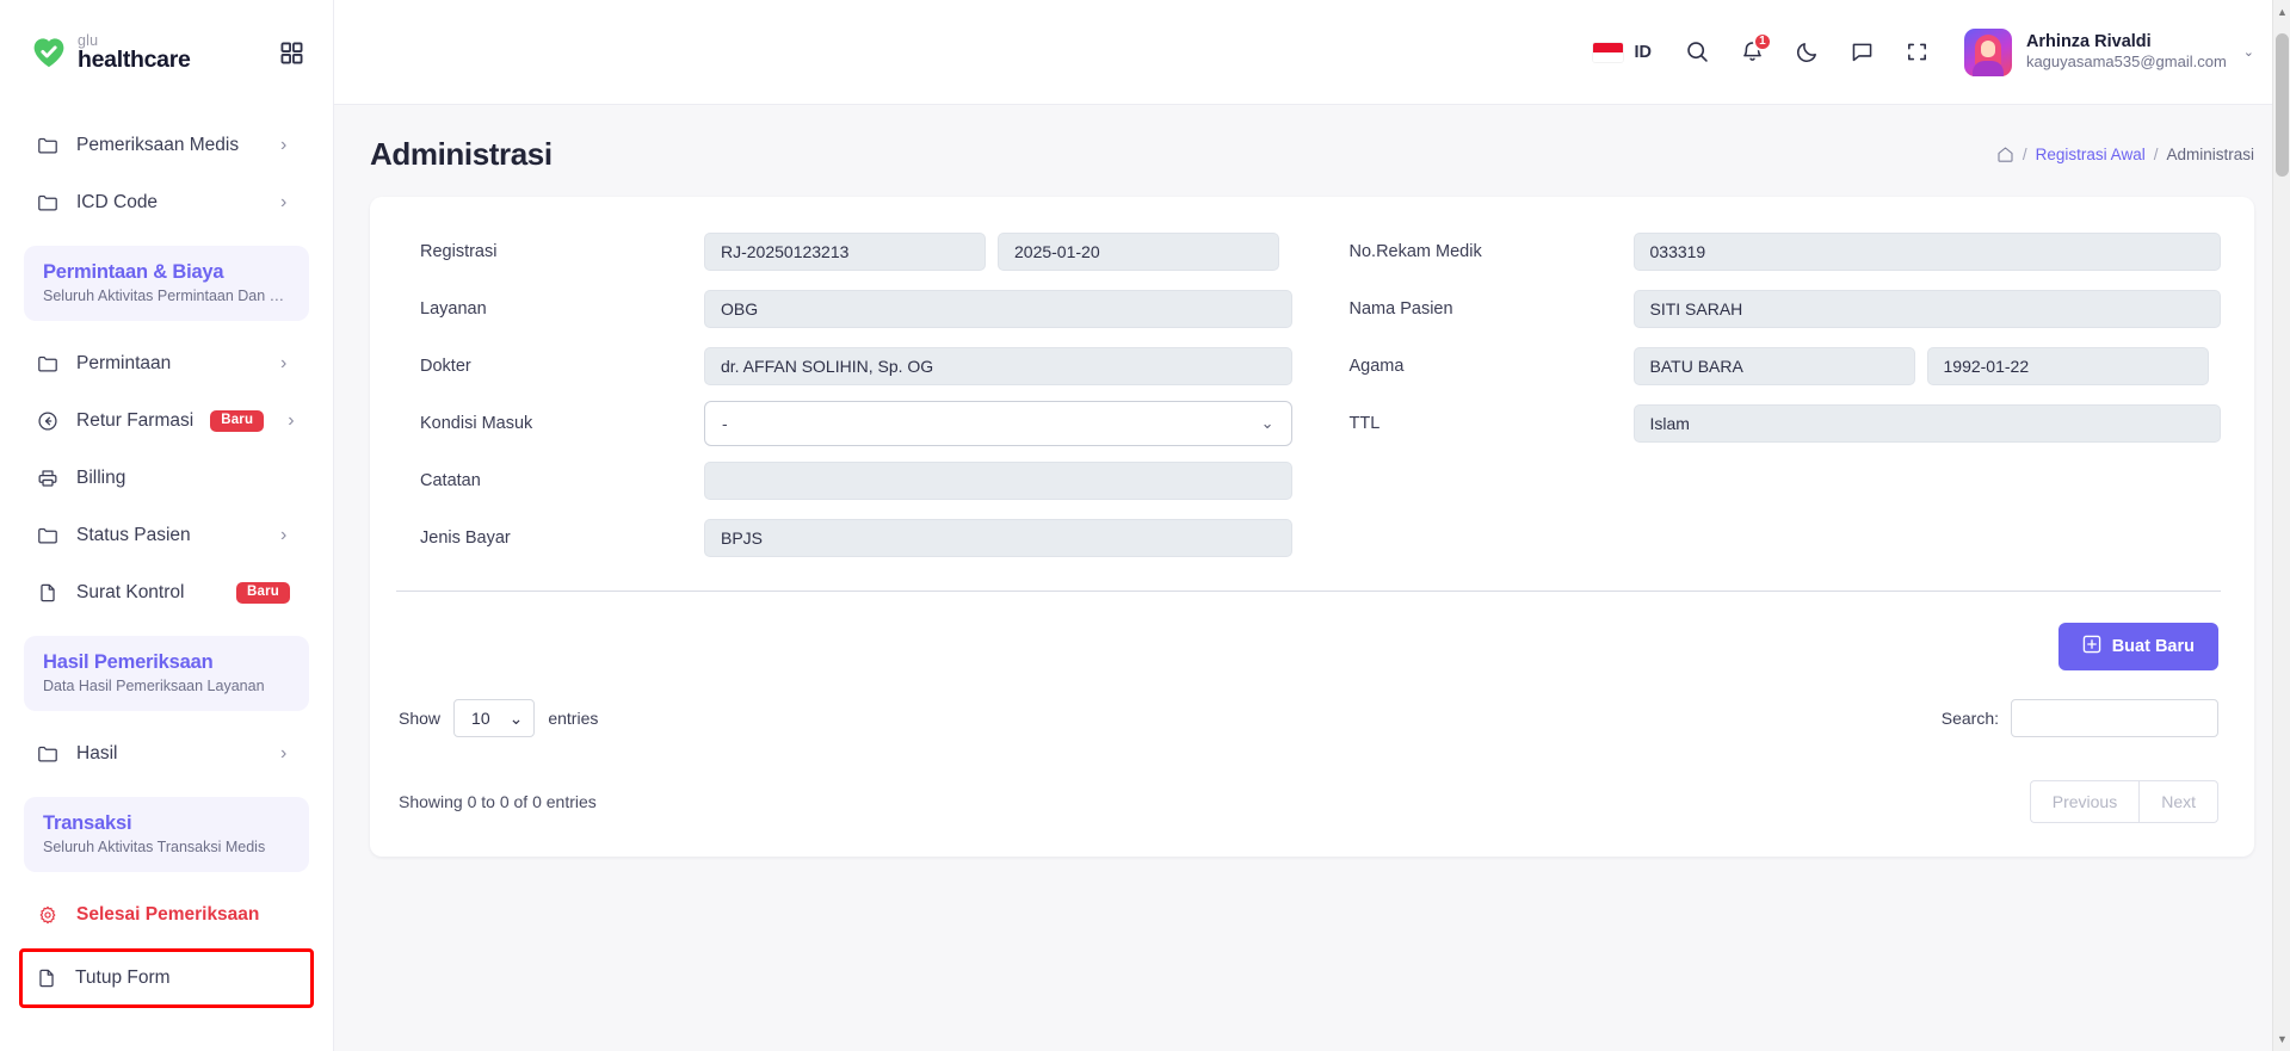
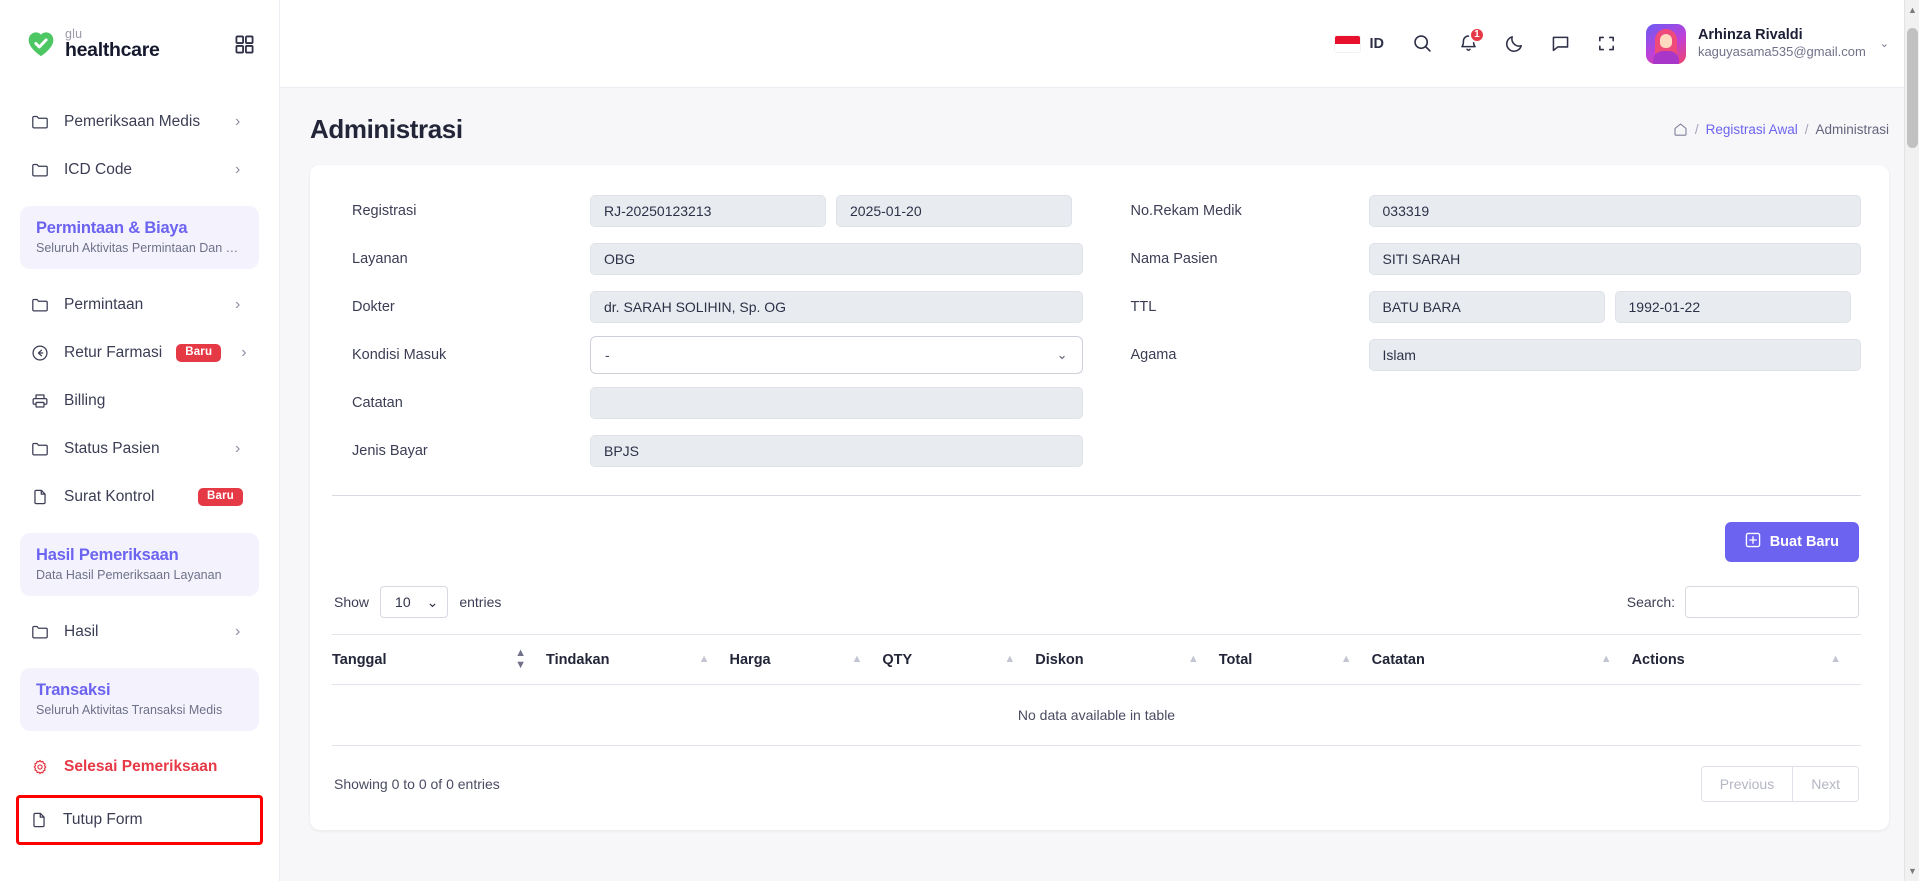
  glu
  healthcare
  Pemeriksaan Medis
  ›
  ICD Code
  ›
  Permintaan & Biaya
  Seluruh Aktivitas Permintaan Dan …
  Permintaan
  ›
  Retur Farmasi
  Baru
  ›
  Billing
  Status Pasien
  ›
  Surat Kontrol
  Baru
  Hasil Pemeriksaan
  Data Hasil Pemeriksaan Layanan
  Hasil
  ›
  Transaksi
  Seluruh Aktivitas Transaksi Medis
  Selesai Pemeriksaan
  Tutup Form
  ID
  1
  Arhinza Rivaldi
  kaguyasama535@gmail.com
  ⌄
  Administrasi
  /
  Registrasi Awal
  /
  Administrasi
  Registrasi
  RJ-20250123213
  2025-01-20
  Layanan
  OBG
  Dokter
- dr. AFFAN SOLIHIN, Sp. OG
+ dr. SARAH SOLIHIN, Sp. OG
  Kondisi Masuk
  -
  ⌄
  Catatan
  Jenis Bayar
  BPJS
  No.Rekam Medik
  033319
  Nama Pasien
  SITI SARAH
- Agama
+ TTL
  BATU BARA
  1992-01-22
- TTL
+ Agama
  Islam
  Buat Baru
  Show
  10
  ⌄
  entries
  Search:
+ Tanggal ▲▼	Tindakan ▲	Harga ▲	QTY ▲	Diskon ▲	Total ▲	Catatan ▲	Actions ▲
+ No data available in table
  Showing 0 to 0 of 0 entries
  Previous
  Next
  ▲
  ▼
